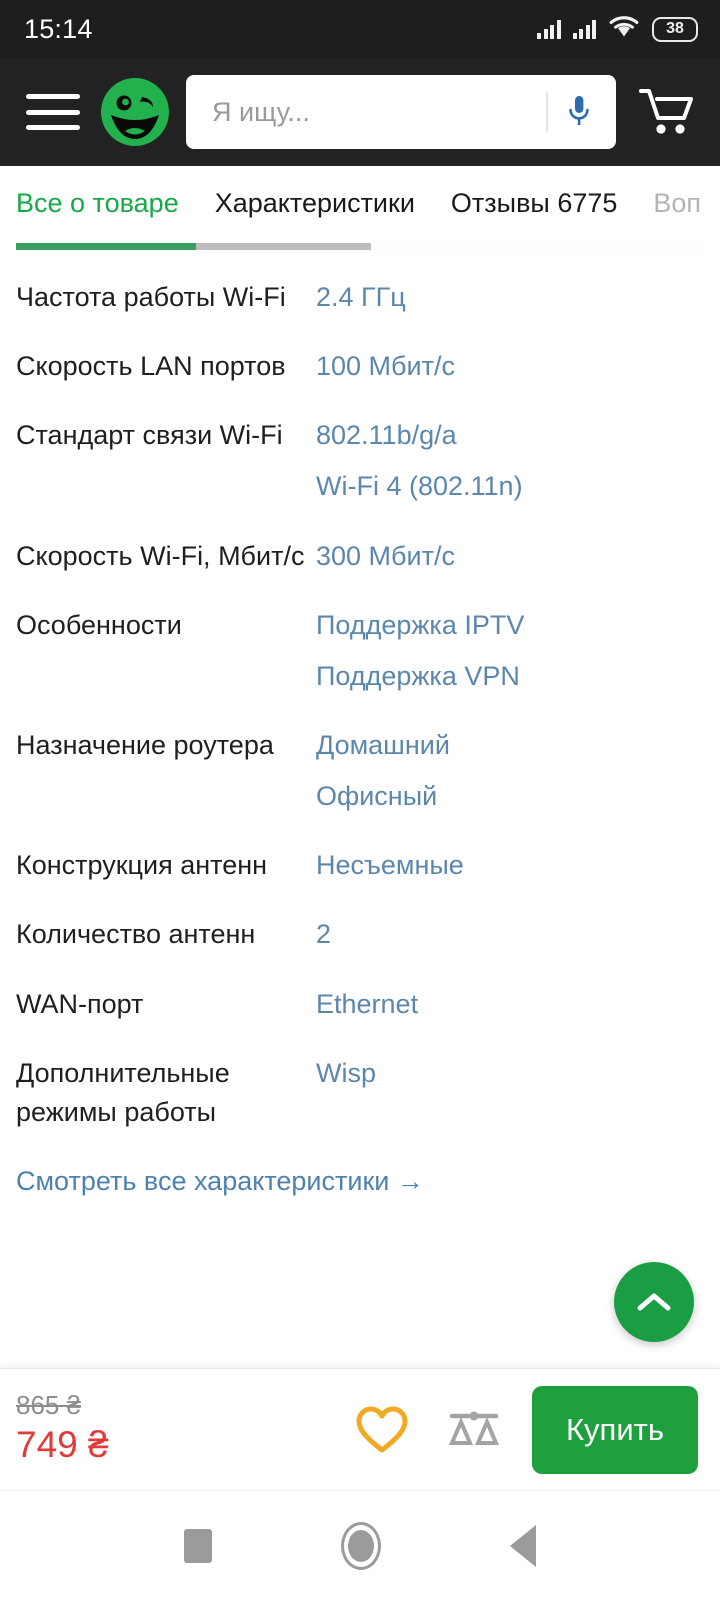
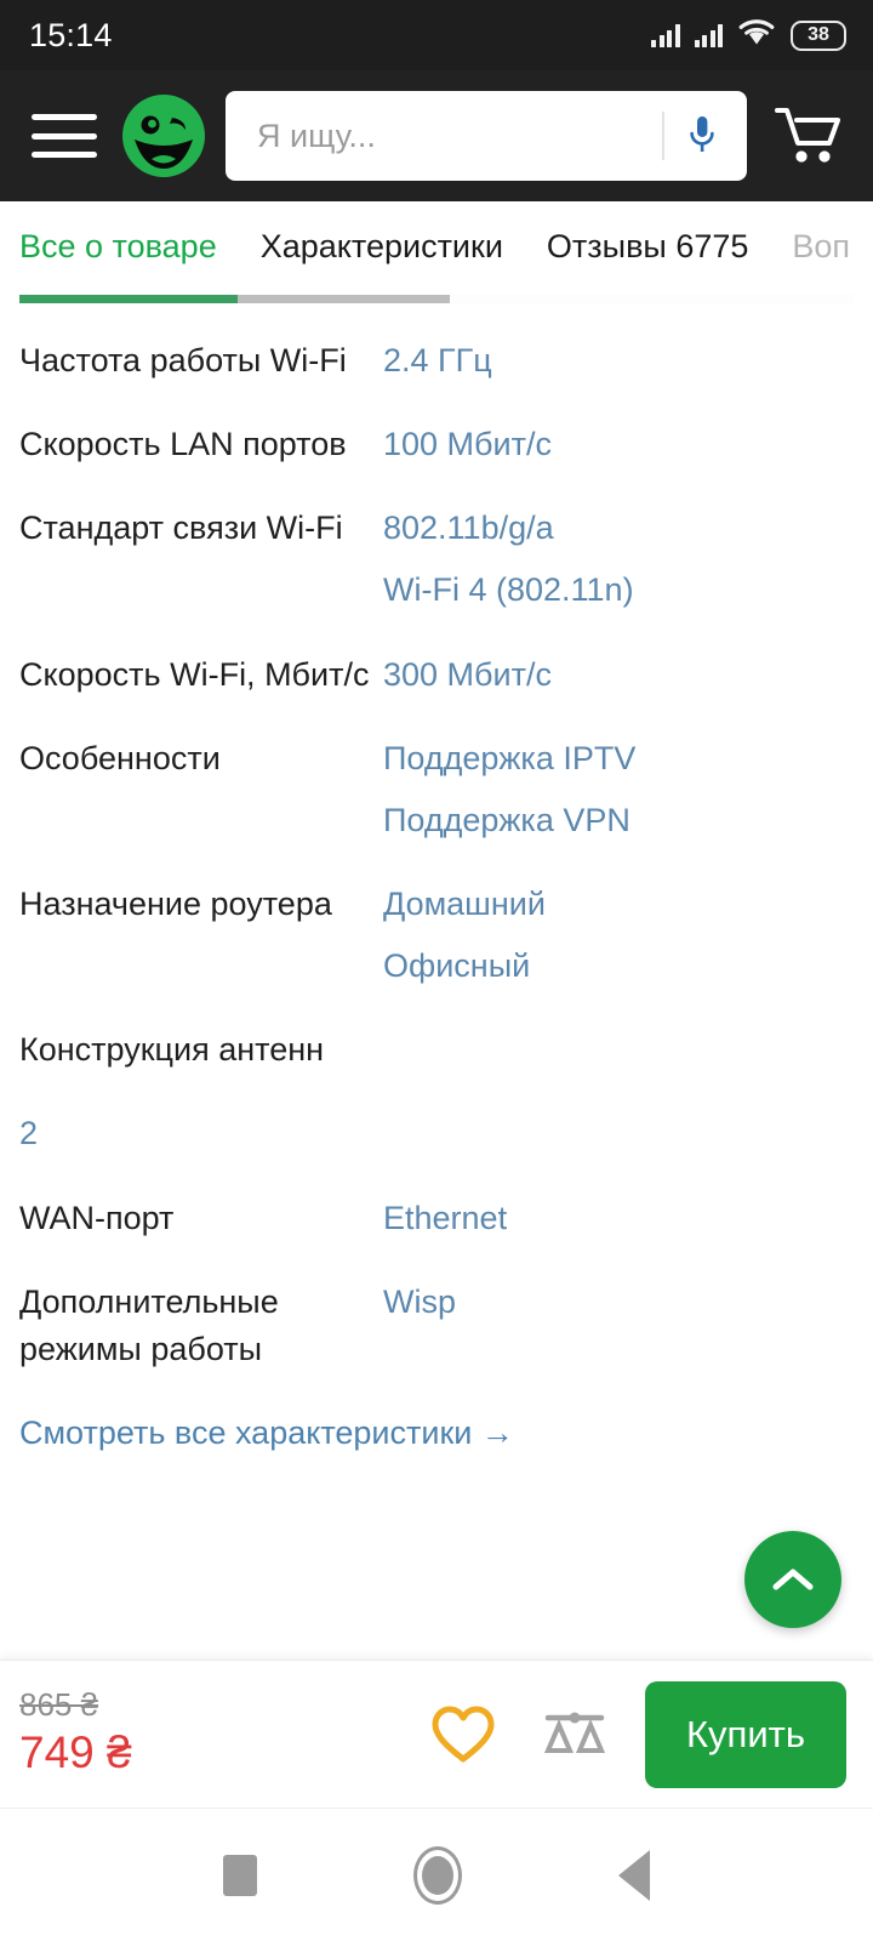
  15:14
  38
  Я ищу...
  Все о товаре
  Характеристики
  Отзывы 6775
  Воп
  Частота работы Wi-Fi
  2.4 ГГц
  Скорость LAN портов
  100 Мбит/с
  Стандарт связи Wi-Fi
  802.11b/g/a
  Wi-Fi 4 (802.11n)
  Скорость Wi-Fi, Мбит/с
  300 Мбит/с
  Особенности
  Поддержка IPTV
  Поддержка VPN
  Назначение роутера
  Домашний
  Офисный
  Конструкция антенн
- Несъемные
- Количество антенн
  2
  WAN-порт
  Ethernet
  Дополнительные режимы работы
  Wisp
  Смотреть все характеристики →
  865 ₴
  749 ₴
  Купить
